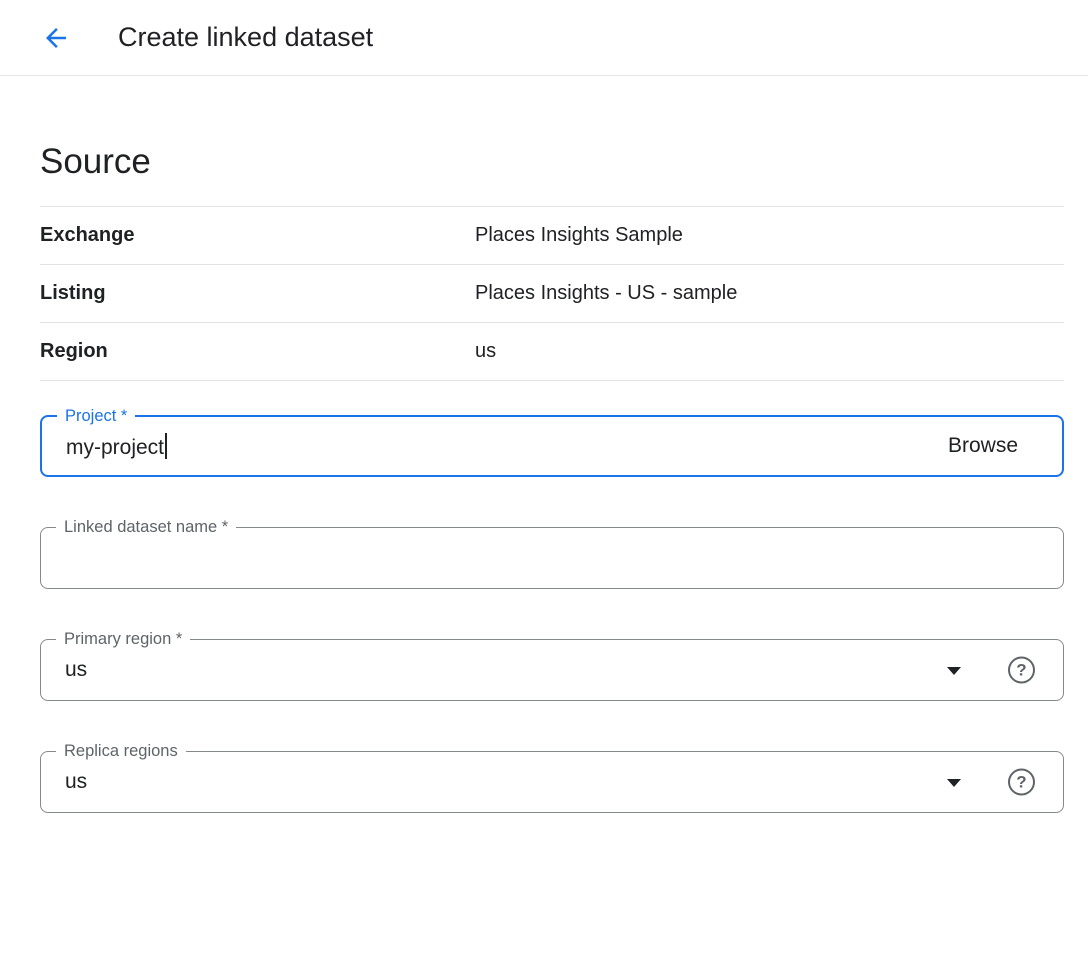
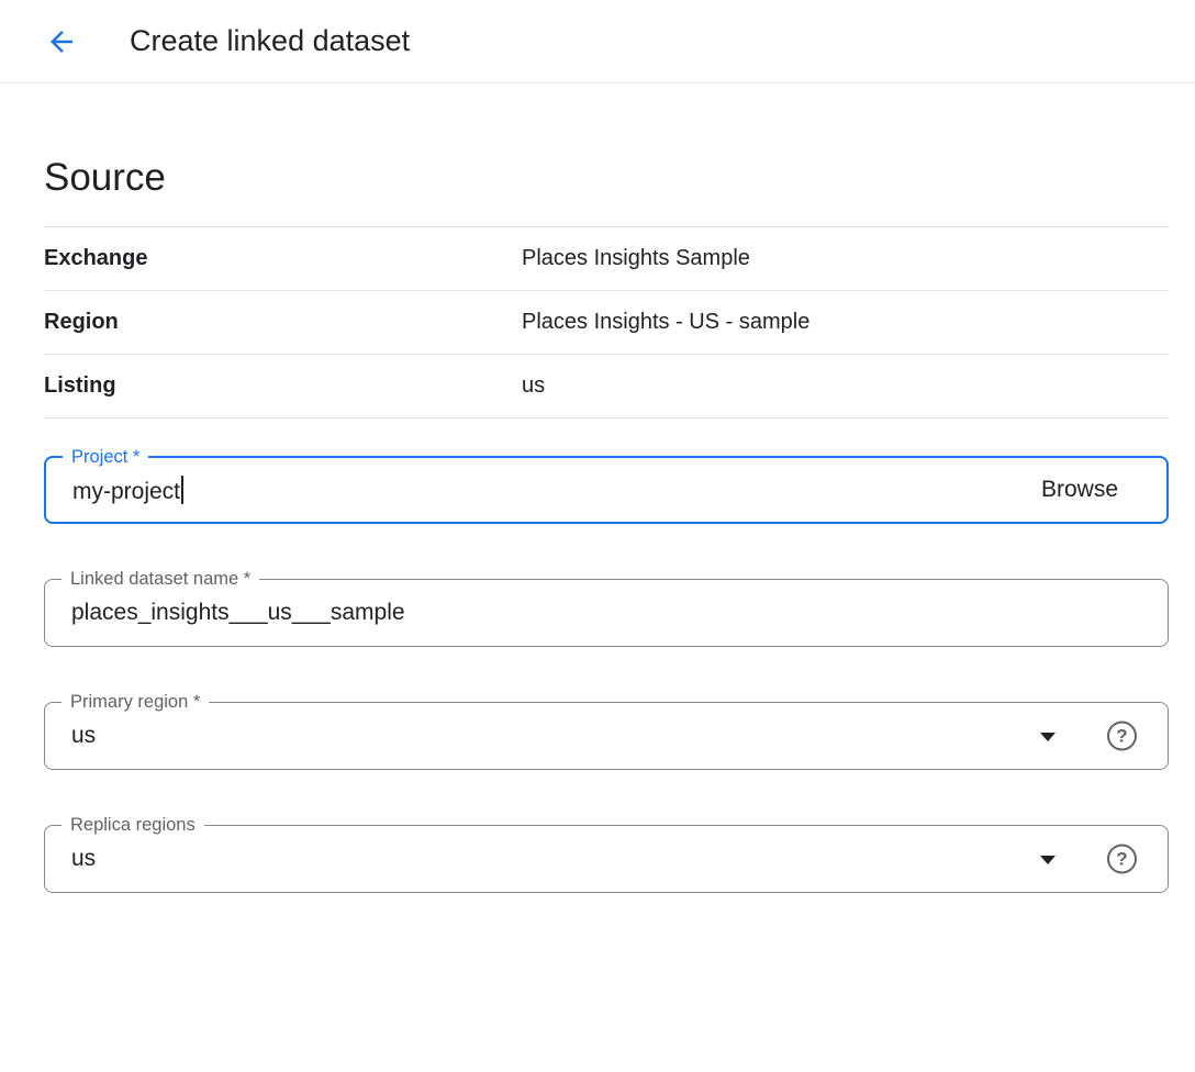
  Create linked dataset
  Source
  Exchange
  Places Insights Sample
- Listing
+ Region
  Places Insights - US - sample
- Region
+ Listing
  us
  Project *
  my-project
  Browse
  Linked dataset name *
+ places_insights___us___sample
  Primary region *
  us
  ?
  Replica regions
  us
  ?
